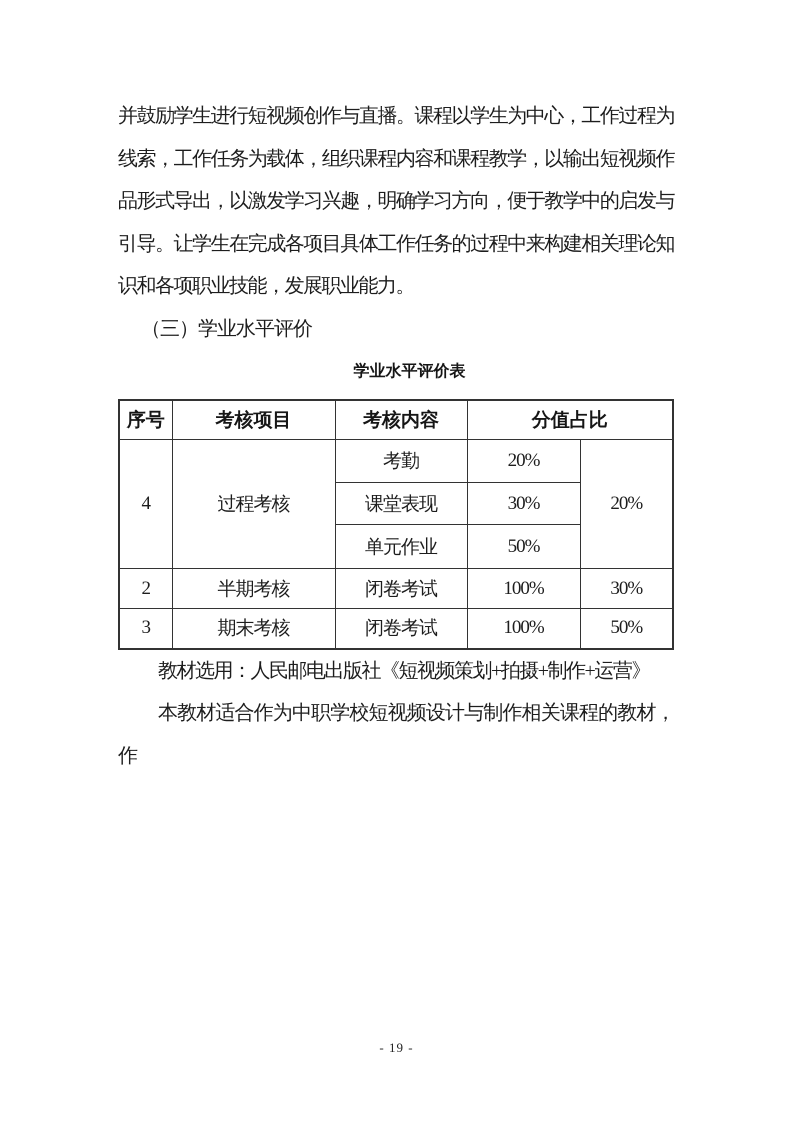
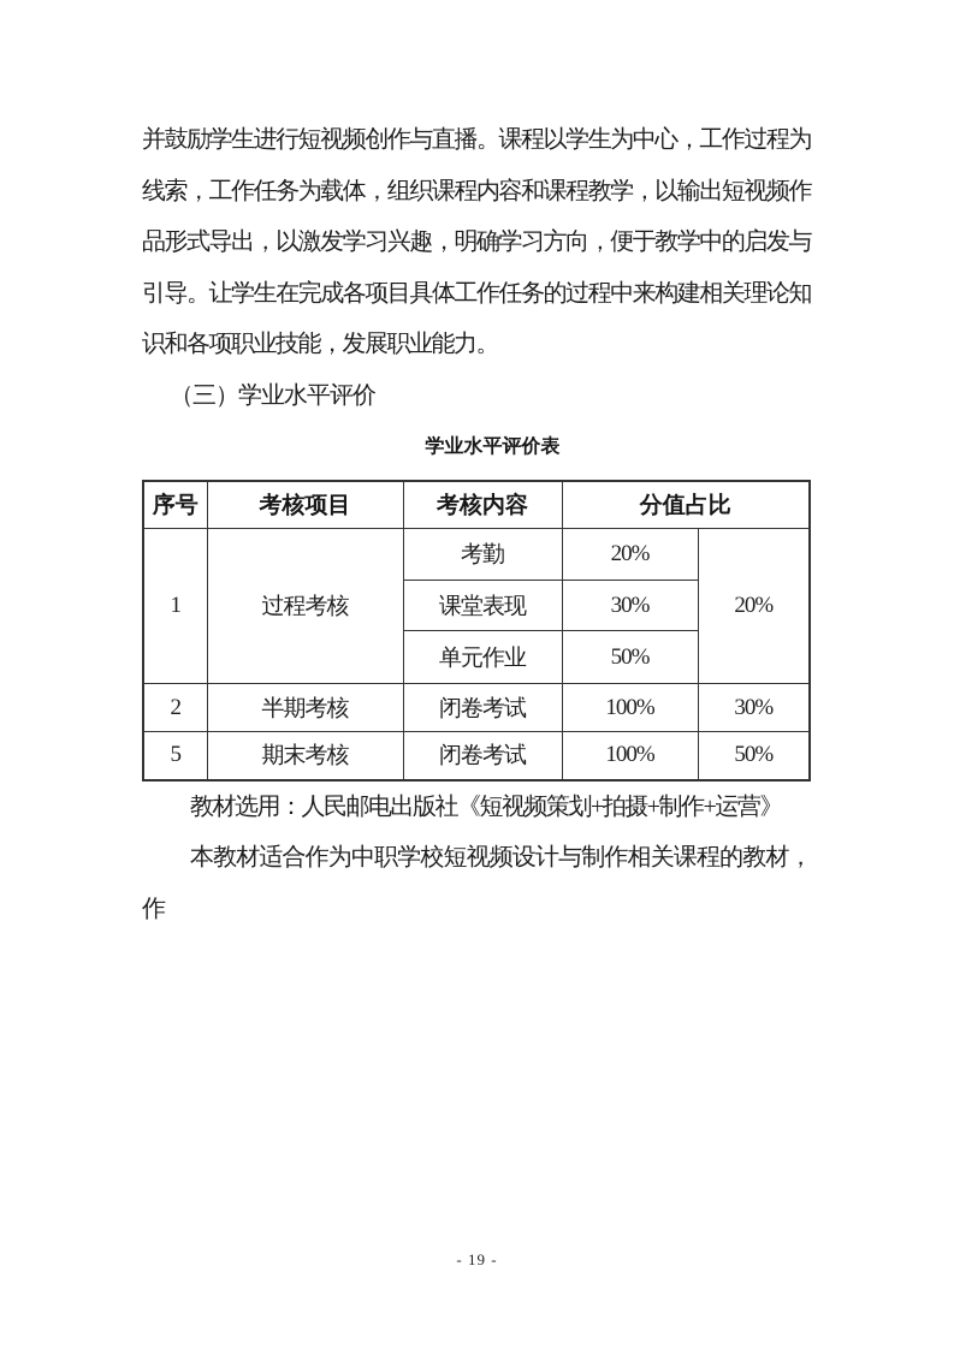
  并鼓励学生进行短视频创作与直播。课程以学生为中心，工作过程为线索，工作任务为载体，组织课程内容和课程教学，以输出短视频作品形式导出，以激发学习兴趣，明确学习方向，便于教学中的启发与引导。让学生在完成各项目具体工作任务的过程中来构建相关理论知识和各项职业技能，发展职业能力。
  （三）学业水平评价
  学业水平评价表
  序号	考核项目	考核内容	分值占比
- 4	过程考核	考勤	20%	20%
+ 1	过程考核	考勤	20%	20%
  课堂表现	30%
  单元作业	50%
  2	半期考核	闭卷考试	100%	30%
- 3	期末考核	闭卷考试	100%	50%
+ 5	期末考核	闭卷考试	100%	50%
  教材选用：人民邮电出版社《短视频策划+拍摄+制作+运营》
  本教材适合作为中职学校短视频设计与制作相关课程的教材，作
  - 19 -
